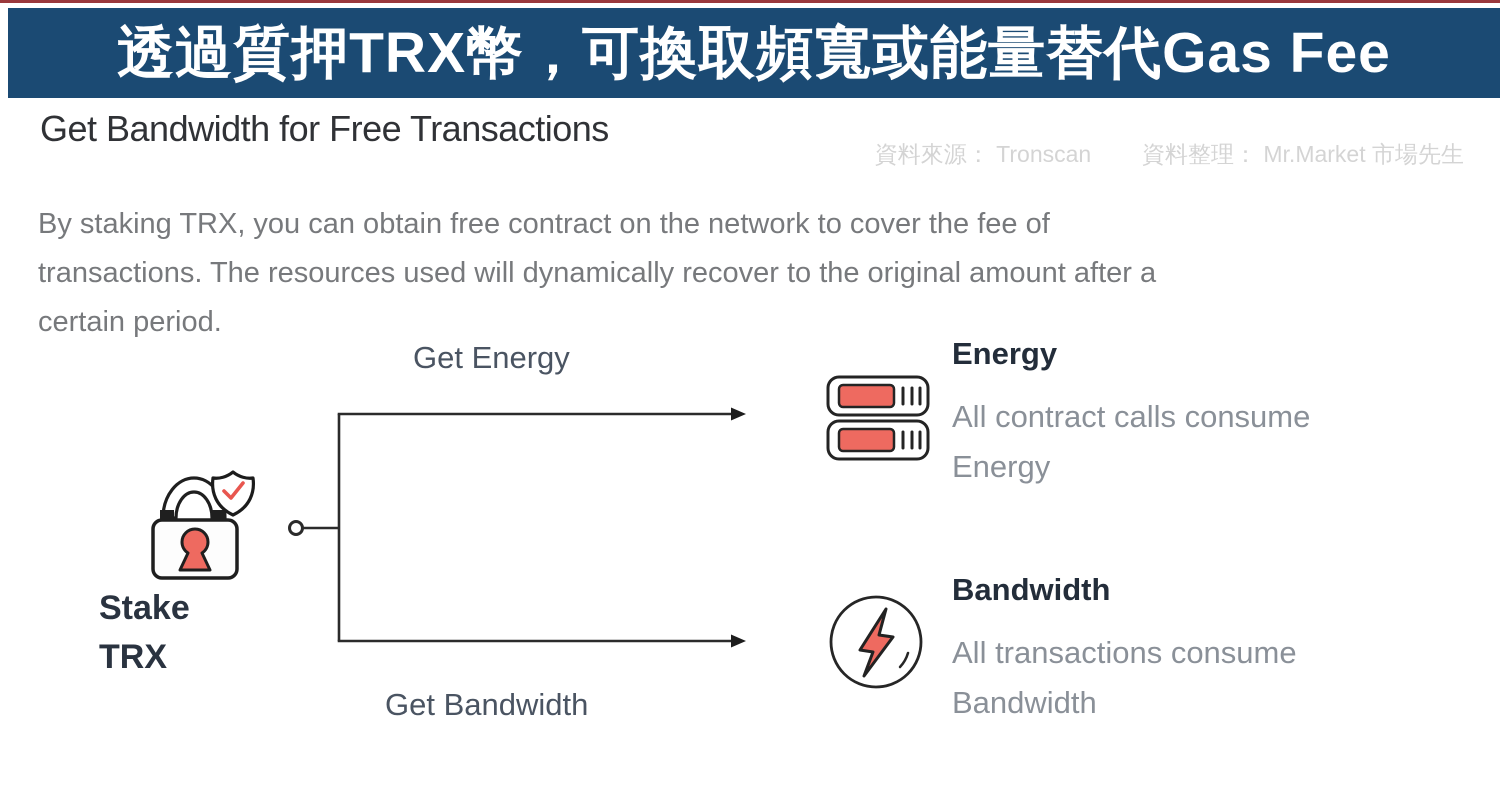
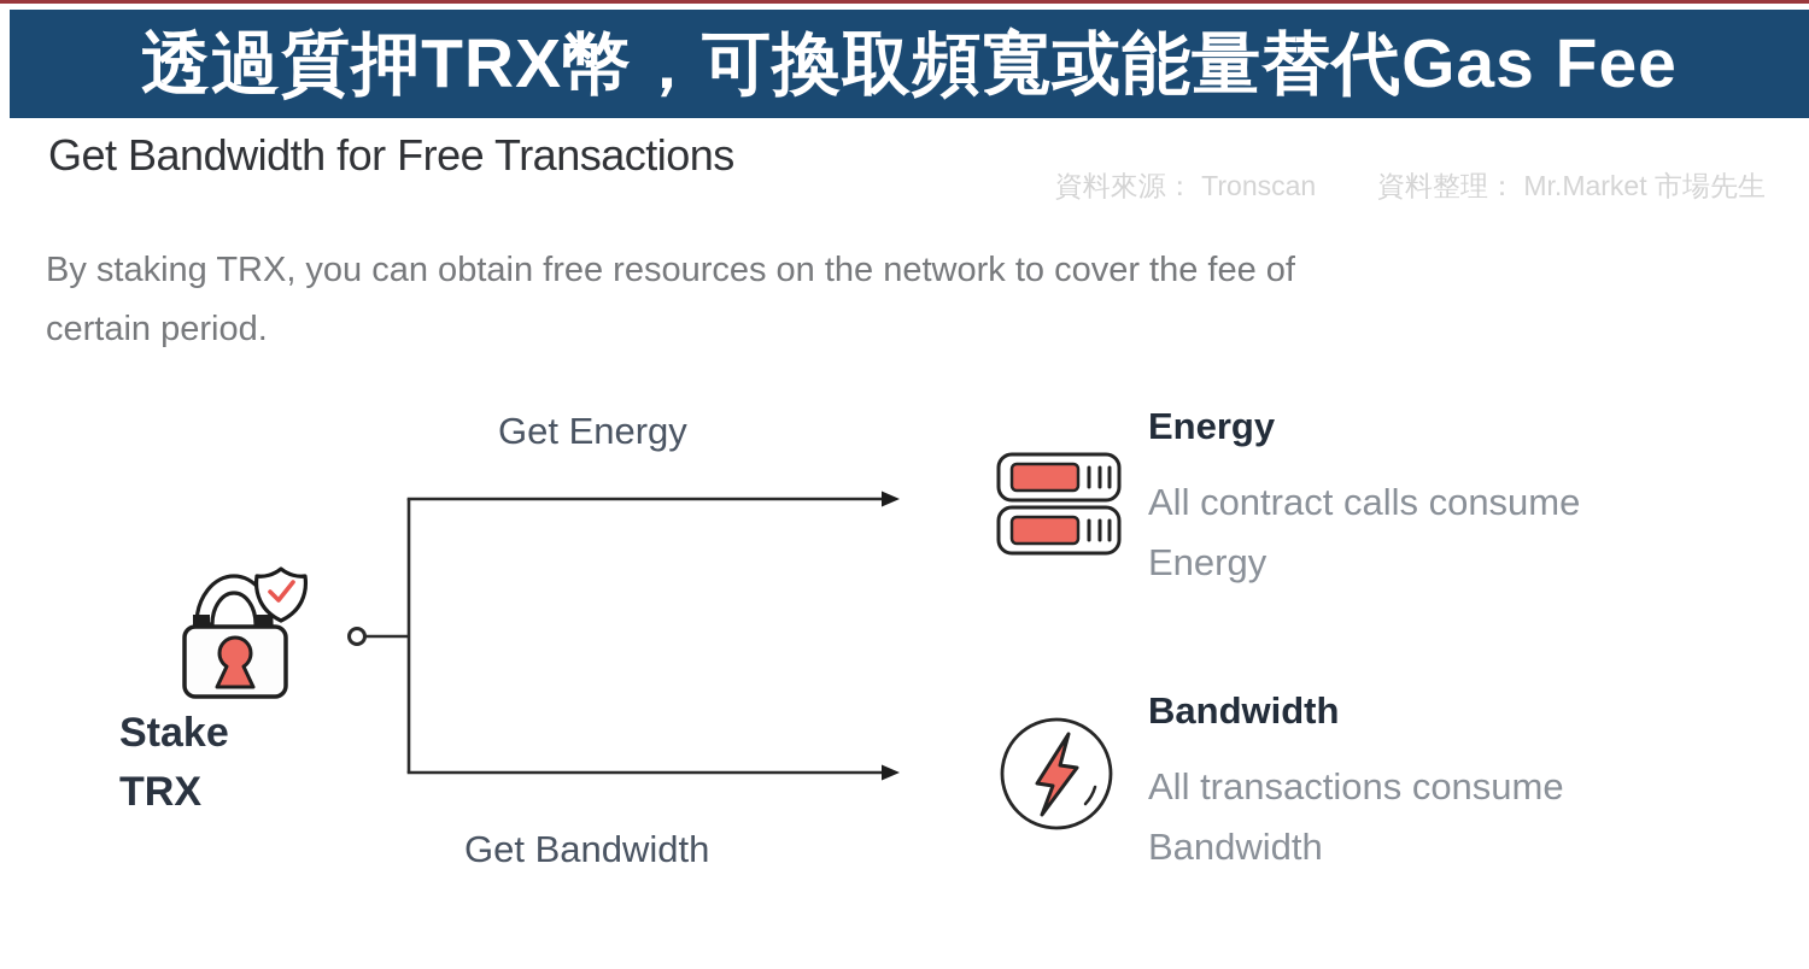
  透過質押TRX幣，可換取頻寬或能量替代Gas Fee
  Get Bandwidth for Free Transactions
  資料來源： Tronscan 資料整理： Mr.Market 市場先生
- By staking TRX, you can obtain free contract on the network to cover the fee of
+ By staking TRX, you can obtain free resources on the network to cover the fee of
- transactions. The resources used will dynamically recover to the original amount after a
  certain period.
  Get Energy
  Get Bandwidth
  Stake
  TRX
  Energy
  All contract calls consume
  Energy
  Bandwidth
  All transactions consume
  Bandwidth
